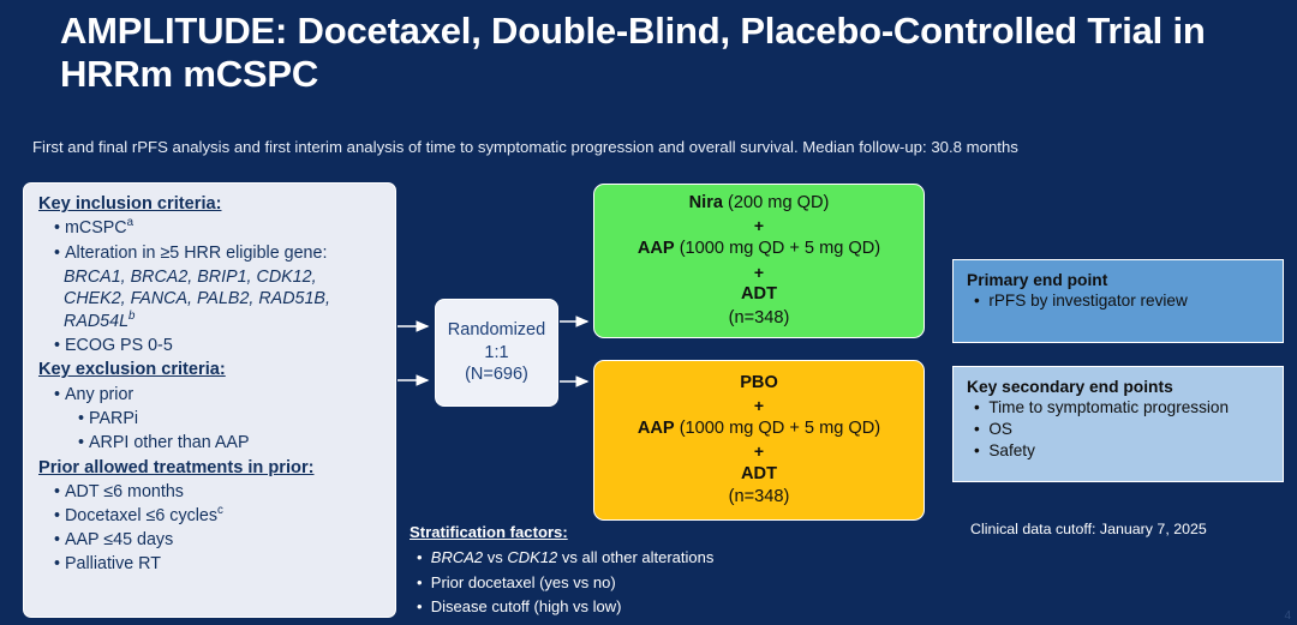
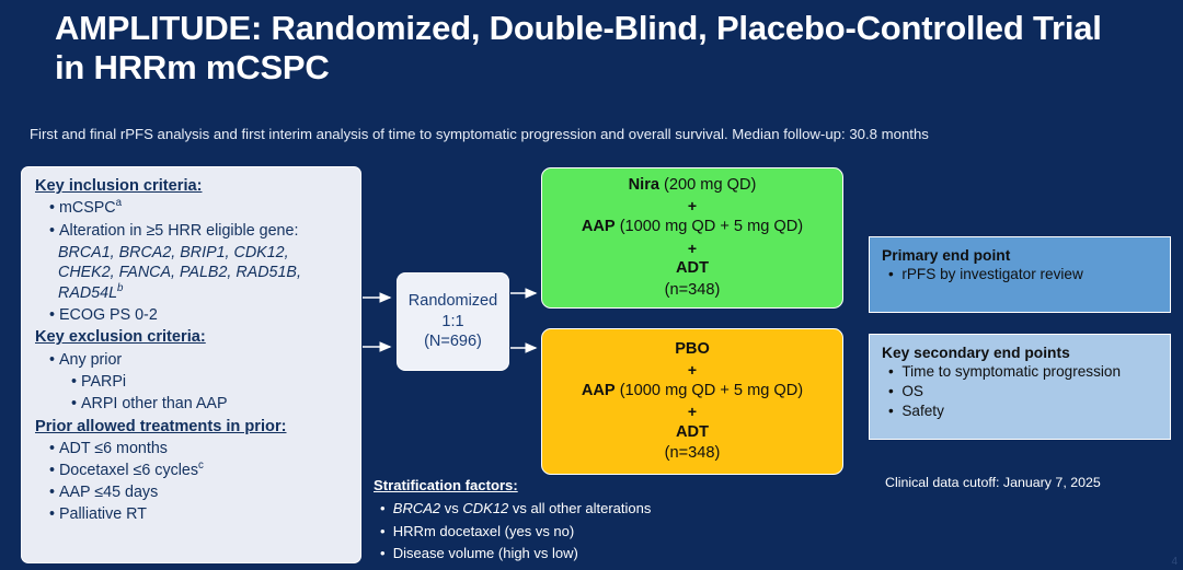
- AMPLITUDE: Docetaxel, Double-Blind, Placebo-Controlled Trial in HRRm mCSPC
+ AMPLITUDE: Randomized, Double-Blind, Placebo-Controlled Trial in HRRm mCSPC
  First and final rPFS analysis and first interim analysis of time to symptomatic progression and overall survival. Median follow-up: 30.8 months
  Key inclusion criteria:
  • mCSPCa
  • Alteration in ≥5 HRR eligible gene:
  BRCA1, BRCA2, BRIP1, CDK12,
  CHEK2, FANCA, PALB2, RAD51B,
  RAD54Lb
- • ECOG PS 0-5
+ • ECOG PS 0-2
  Key exclusion criteria:
  • Any prior
  • PARPi
  • ARPI other than AAP
  Prior allowed treatments in prior:
  • ADT ≤6 months
  • Docetaxel ≤6 cyclesc
  • AAP ≤45 days
  • Palliative RT
  Randomized
  1:1
  (N=696)
  Nira (200 mg QD)
  +
  AAP (1000 mg QD + 5 mg QD)
  +
  ADT
  (n=348)
  PBO
  +
  AAP (1000 mg QD + 5 mg QD)
  +
  ADT
  (n=348)
  Primary end point
  • rPFS by investigator review
  Key secondary end points
  • Time to symptomatic progression
  • OS
  • Safety
  Stratification factors:
  • BRCA2 vs CDK12 vs all other alterations
- • Prior docetaxel (yes vs no)
+ • HRRm docetaxel (yes vs no)
- • Disease cutoff (high vs low)
+ • Disease volume (high vs low)
  Clinical data cutoff: January 7, 2025
  4
